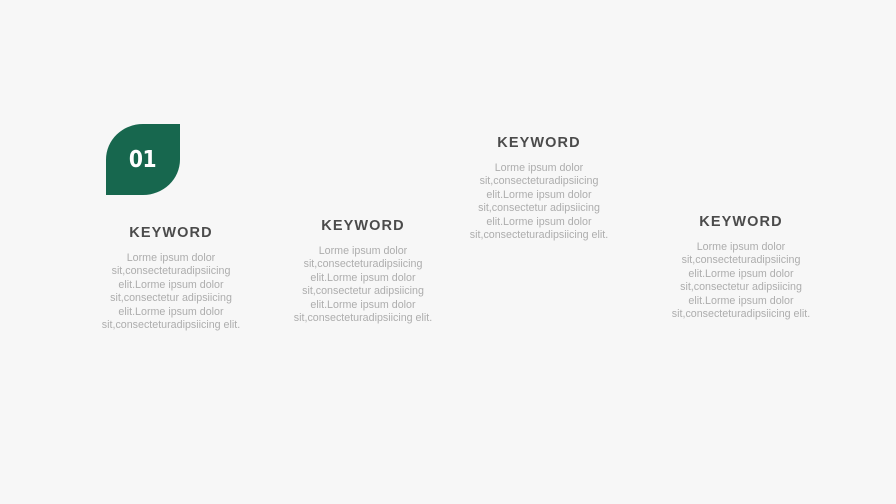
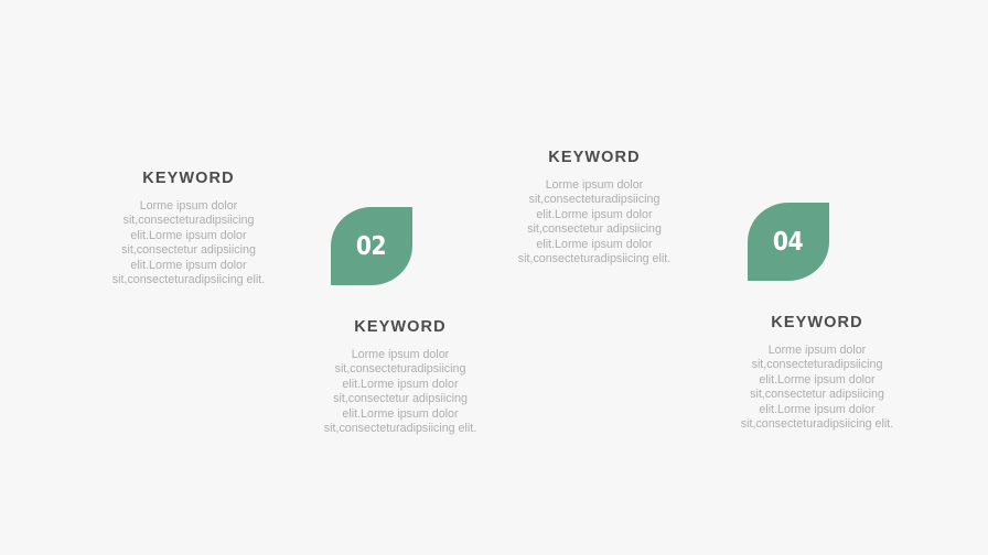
- 01
  KEYWORD
  Lorme ipsum dolor sit,consecteturadipsiicing elit.Lorme ipsum dolor sit,consectetur adipsiicing elit.Lorme ipsum dolor sit,consecteturadipsiicing elit.
+ 02
  KEYWORD
  Lorme ipsum dolor sit,consecteturadipsiicing elit.Lorme ipsum dolor sit,consectetur adipsiicing elit.Lorme ipsum dolor sit,consecteturadipsiicing elit.
  KEYWORD
  Lorme ipsum dolor sit,consecteturadipsiicing elit.Lorme ipsum dolor sit,consectetur adipsiicing elit.Lorme ipsum dolor sit,consecteturadipsiicing elit.
+ 04
  KEYWORD
  Lorme ipsum dolor sit,consecteturadipsiicing elit.Lorme ipsum dolor sit,consectetur adipsiicing elit.Lorme ipsum dolor sit,consecteturadipsiicing elit.
